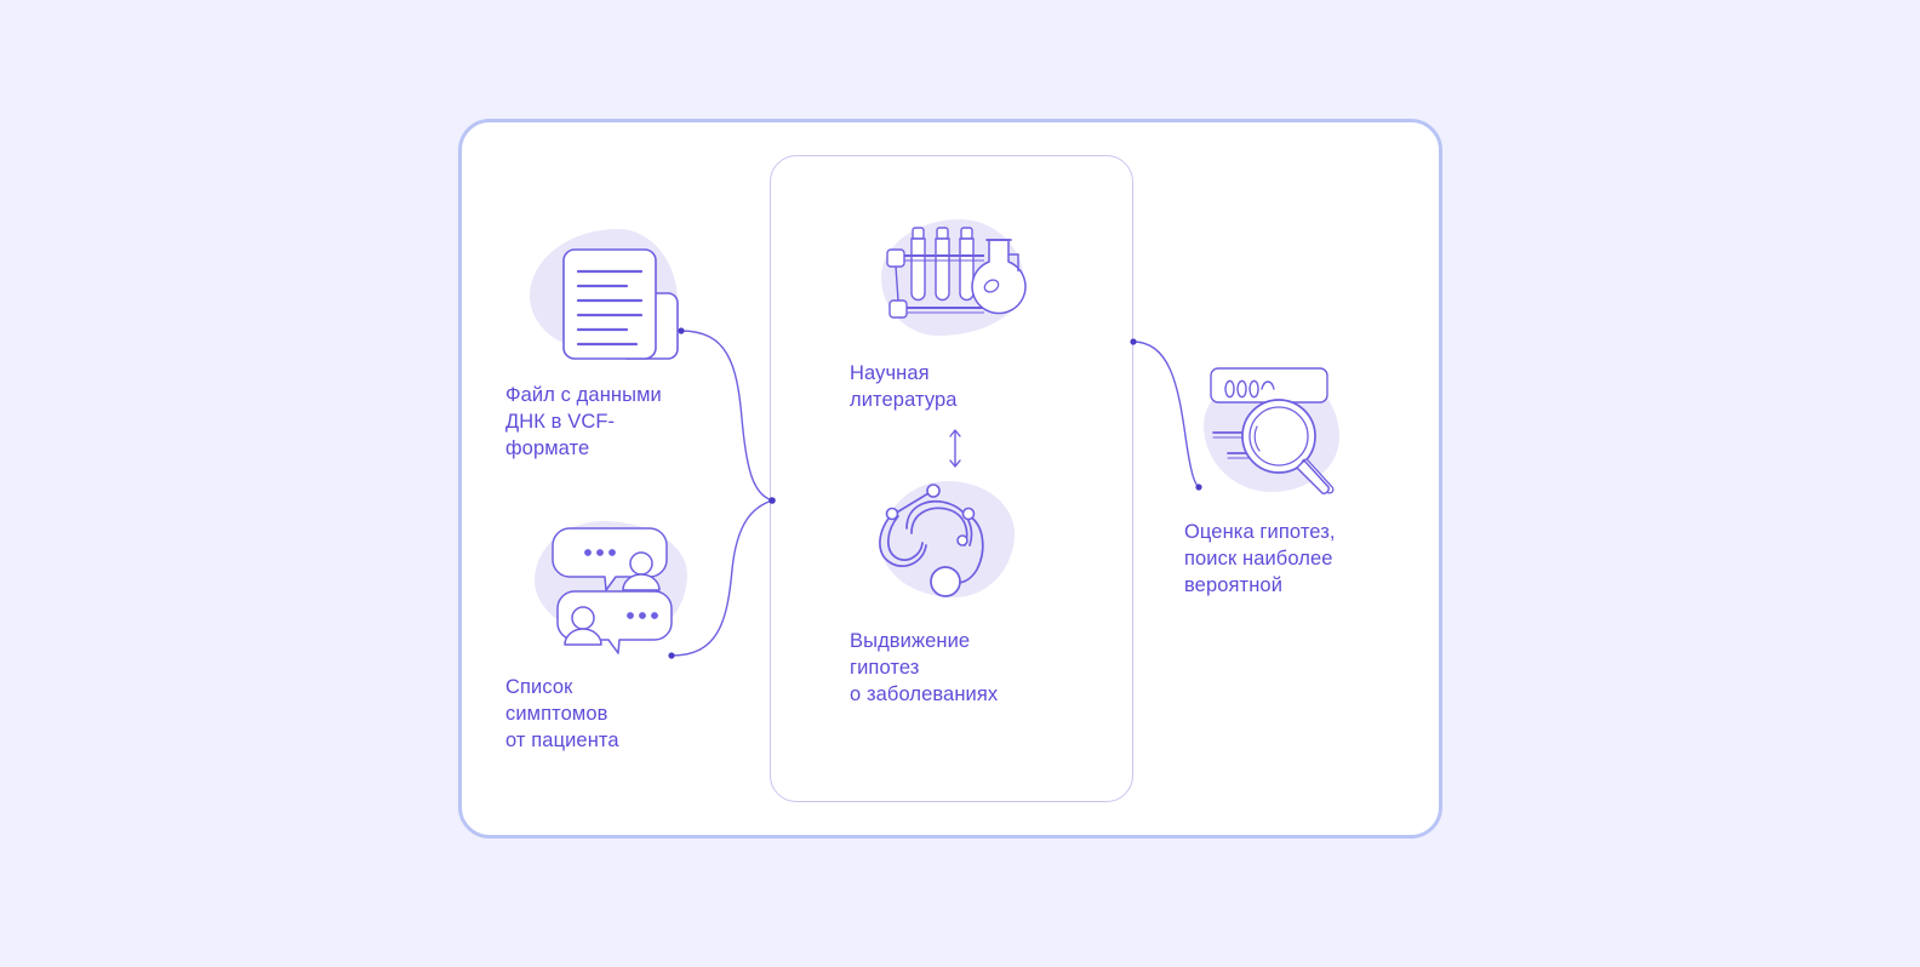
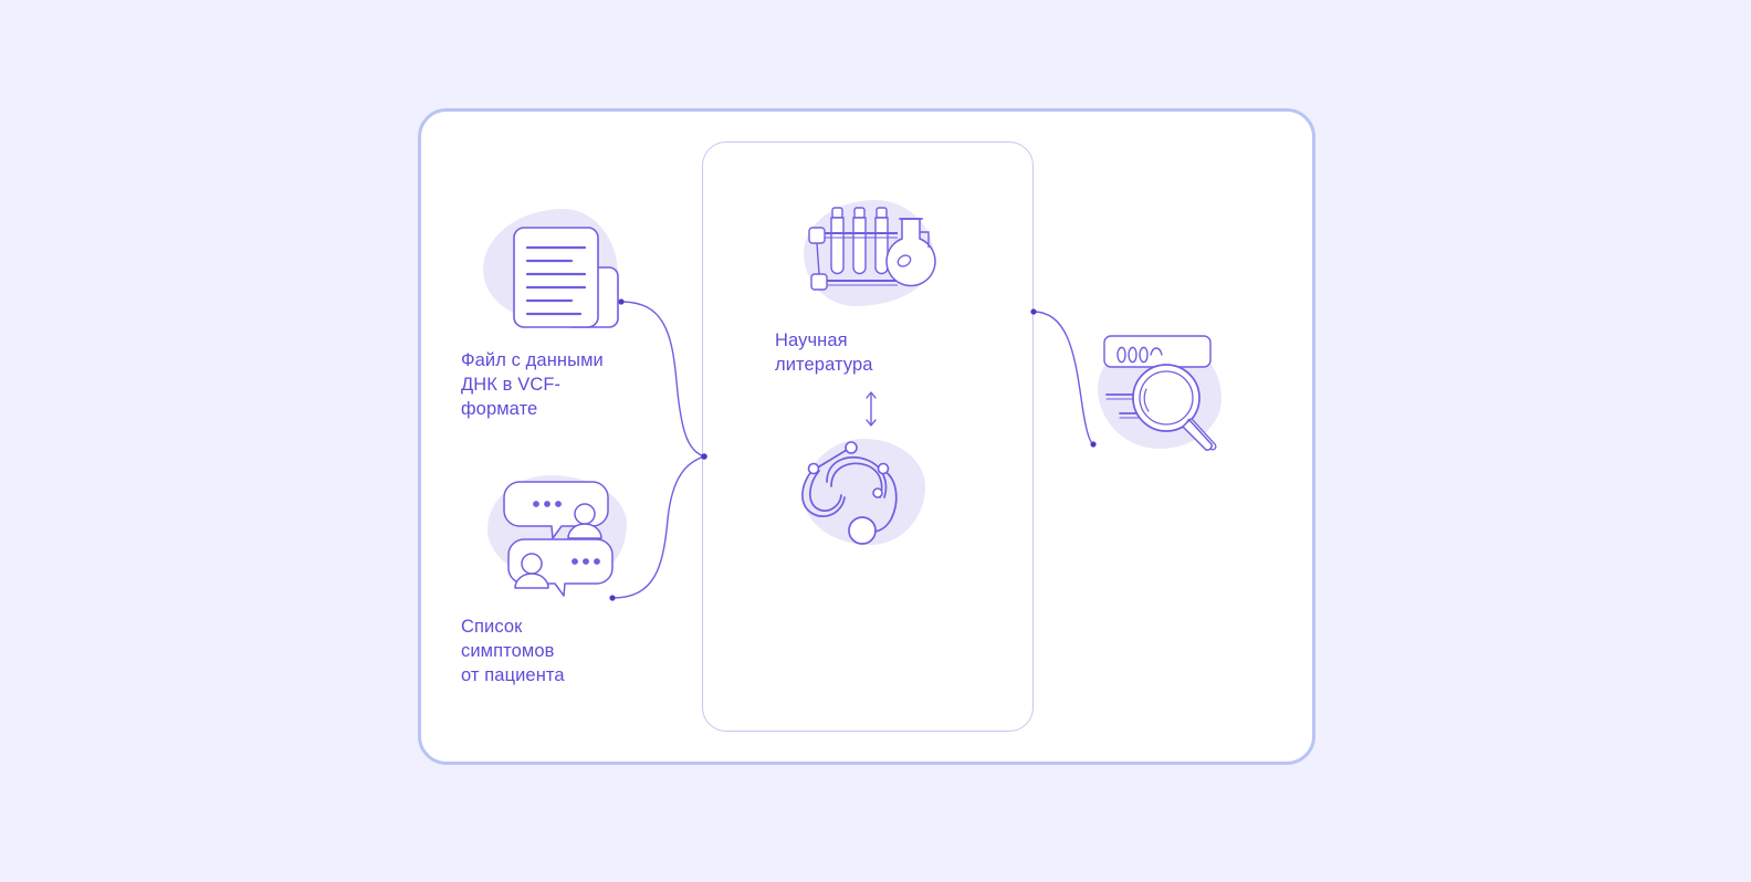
  Файл с данными
  ДНК в VCF-
  формате
  Список
  симптомов
  от пациента
  Научная
  литература
- Выдвижение
- гипотез
- о заболеваниях
- Оценка гипотез,
- поиск наиболее
- вероятной
